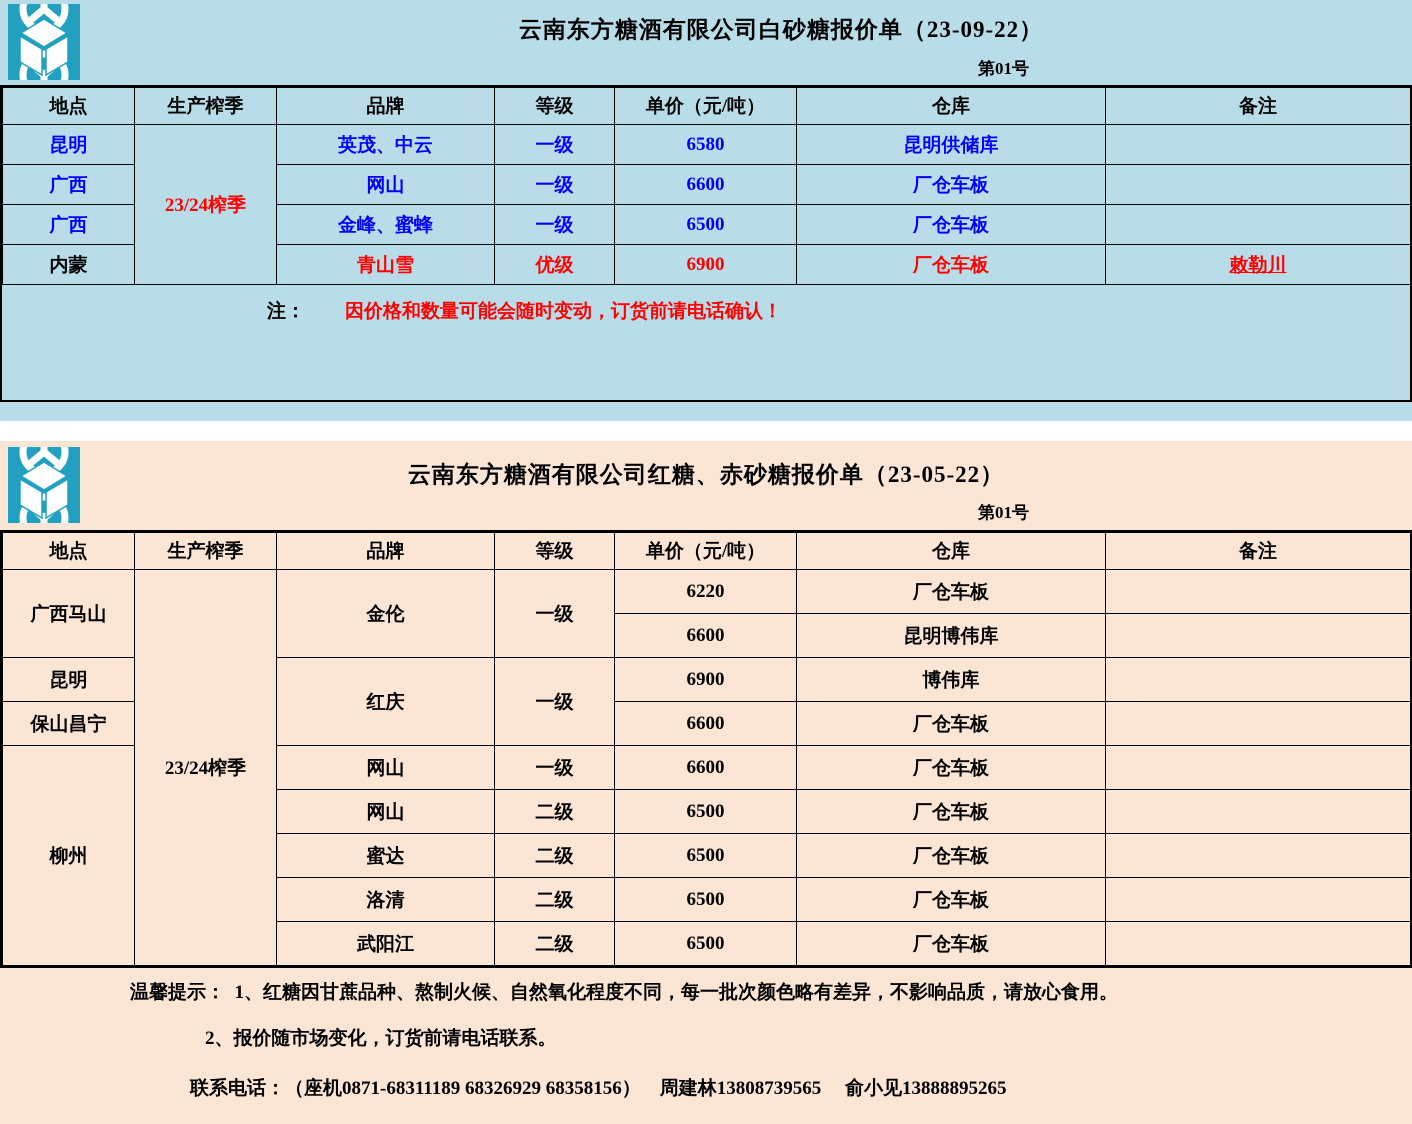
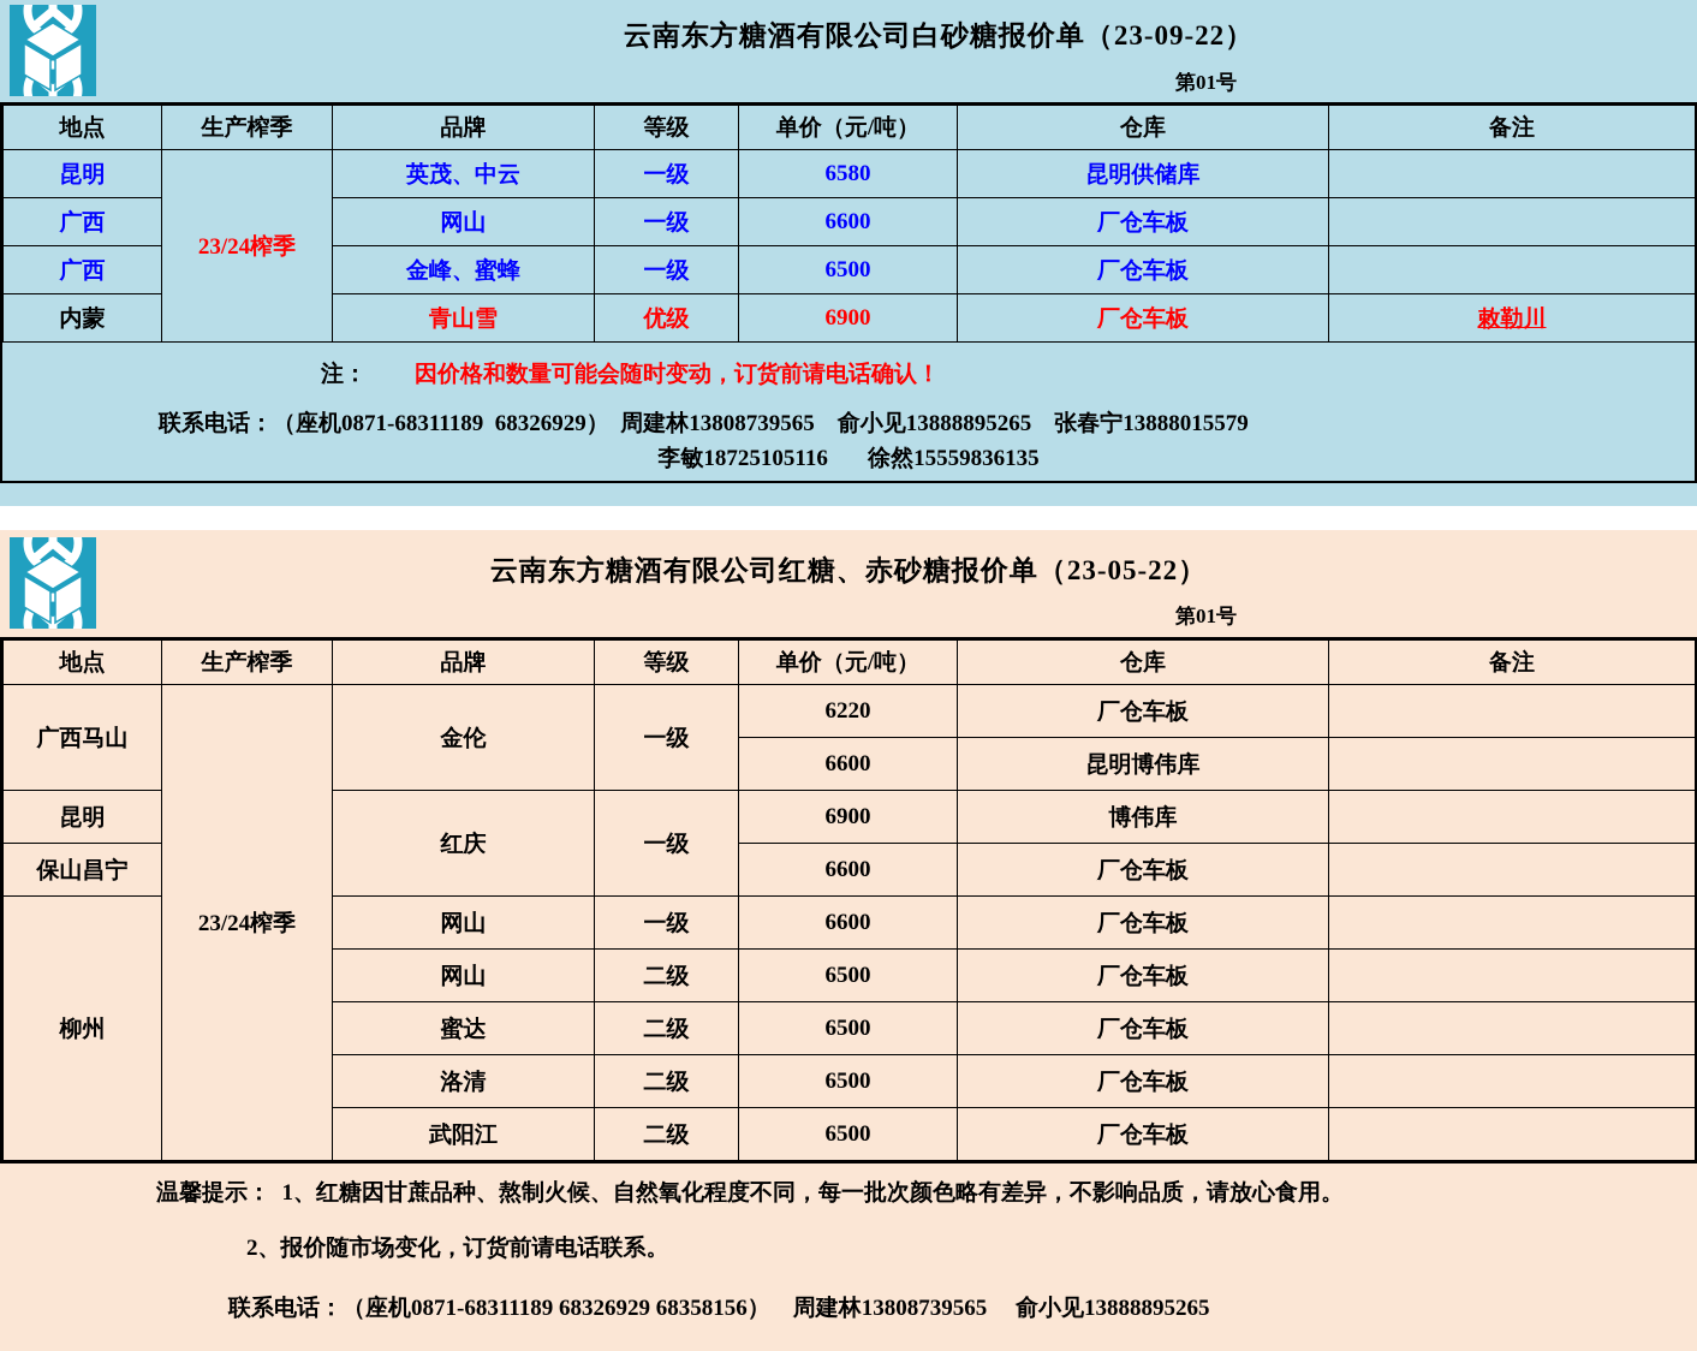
  云南东方糖酒有限公司白砂糖报价单（23-09-22）
  第01号
  地点	生产榨季	品牌	等级	单价（元/吨）	仓库	备注
  昆明	23/24榨季	英茂、中云	一级	6580	昆明供储库
  广西	网山	一级	6600	厂仓车板
  广西	金峰、蜜蜂	一级	6500	厂仓车板
  内蒙	青山雪	优级	6900	厂仓车板	敕勒川
  注： 因价格和数量可能会随时变动，订货前请电话确认！
+ 联系电话：（座机0871-68311189 68326929） 周建林13808739565 俞小见13888895265 张春宁13888015579
+ 李敏18725105116 徐然15559836135
  云南东方糖酒有限公司红糖、赤砂糖报价单（23-05-22）
  第01号
  地点	生产榨季	品牌	等级	单价（元/吨）	仓库	备注
  广西马山	23/24榨季	金伦	一级	6220	厂仓车板
  6600	昆明博伟库
  昆明	红庆	一级	6900	博伟库
  保山昌宁	6600	厂仓车板
  柳州	网山	一级	6600	厂仓车板
  网山	二级	6500	厂仓车板
  蜜达	二级	6500	厂仓车板
  洛清	二级	6500	厂仓车板
  武阳江	二级	6500	厂仓车板
  温馨提示： 1、红糖因甘蔗品种、熬制火候、自然氧化程度不同，每一批次颜色略有差异，不影响品质，请放心食用。
  2、报价随市场变化，订货前请电话联系。
  联系电话：（座机0871-68311189 68326929 68358156） 周建林13808739565 俞小见13888895265
